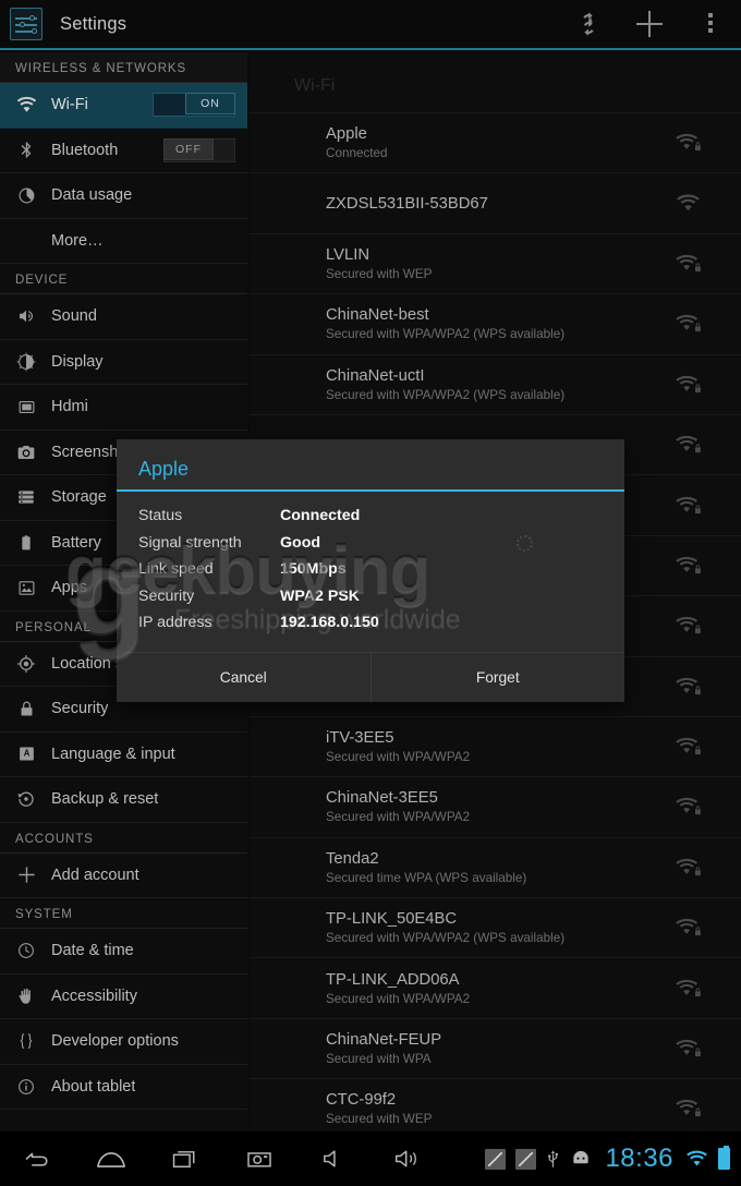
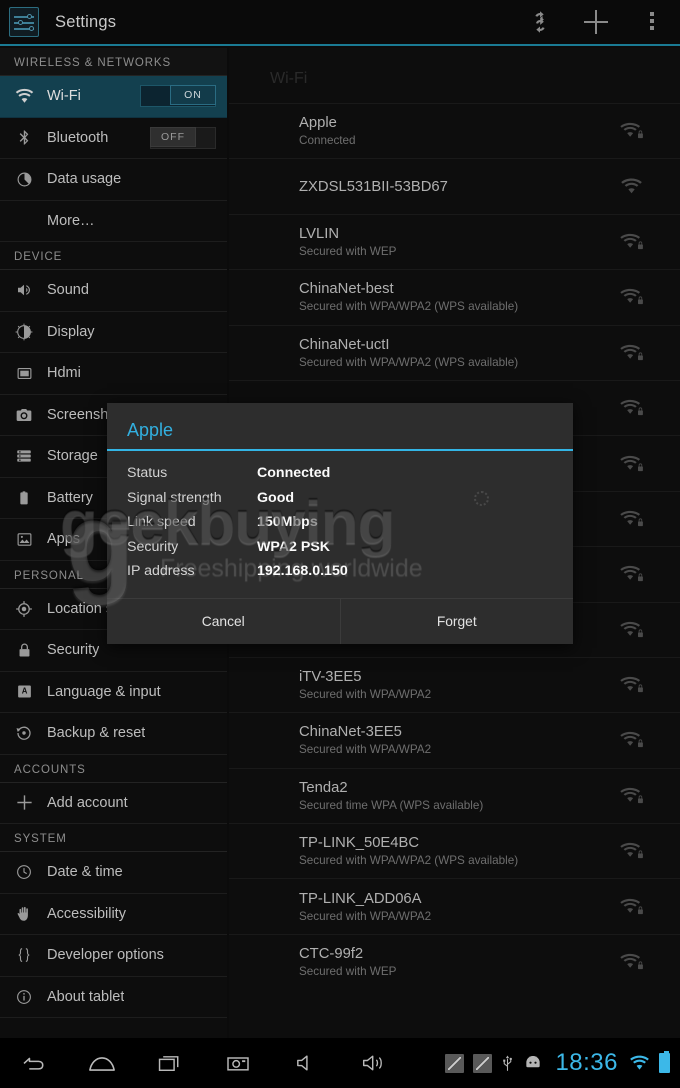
  Settings
  WIRELESS & NETWORKS
  Wi-Fi
  ON
  Bluetooth
  OFF
  Data usage
  More…
  DEVICE
  Sound
  Display
  Hdmi
  Screensh
  Storage
  Battery
  Apps
  PERSONAL
  Security
  A
  Language & input
  Backup & reset
  ACCOUNTS
  Add account
  SYSTEM
  Date & time
  Accessibility
  Developer options
  About tablet
  Wi-Fi
  Apple
  Connected
  ZXDSL531BII-53BD67
  LVLIN
  Secured with WEP
  ChinaNet-best
  Secured with WPA/WPA2 (WPS available)
  ChinaNet-uctI
  Secured with WPA/WPA2 (WPS available)
  iTV-3EE5
  Secured with WPA/WPA2
  ChinaNet-3EE5
  Secured with WPA/WPA2
  Tenda2
  Secured time WPA (WPS available)
  TP-LINK_50E4BC
  Secured with WPA/WPA2 (WPS available)
  TP-LINK_ADD06A
  Secured with WPA/WPA2
- ChinaNet-FEUP
- Secured with WPA
  CTC-99f2
  Secured with WEP
  geekbuying
  g
  Freeshipping worldwide
  Apple
  Status
  Connected
  Signal strength
  Good
  Link speed
  150Mbps
  Security
  WPA2 PSK
  IP address
  192.168.0.150
  Cancel
  Forget
  18:36
